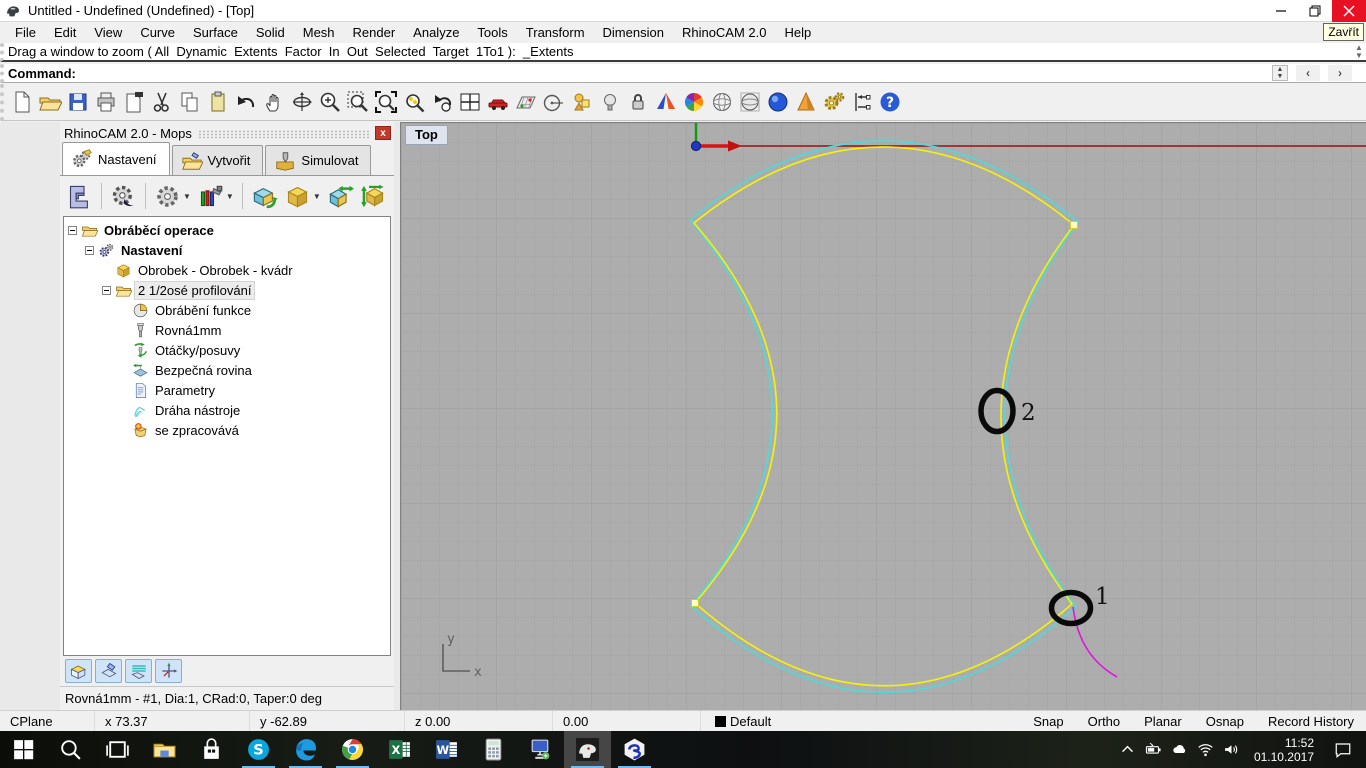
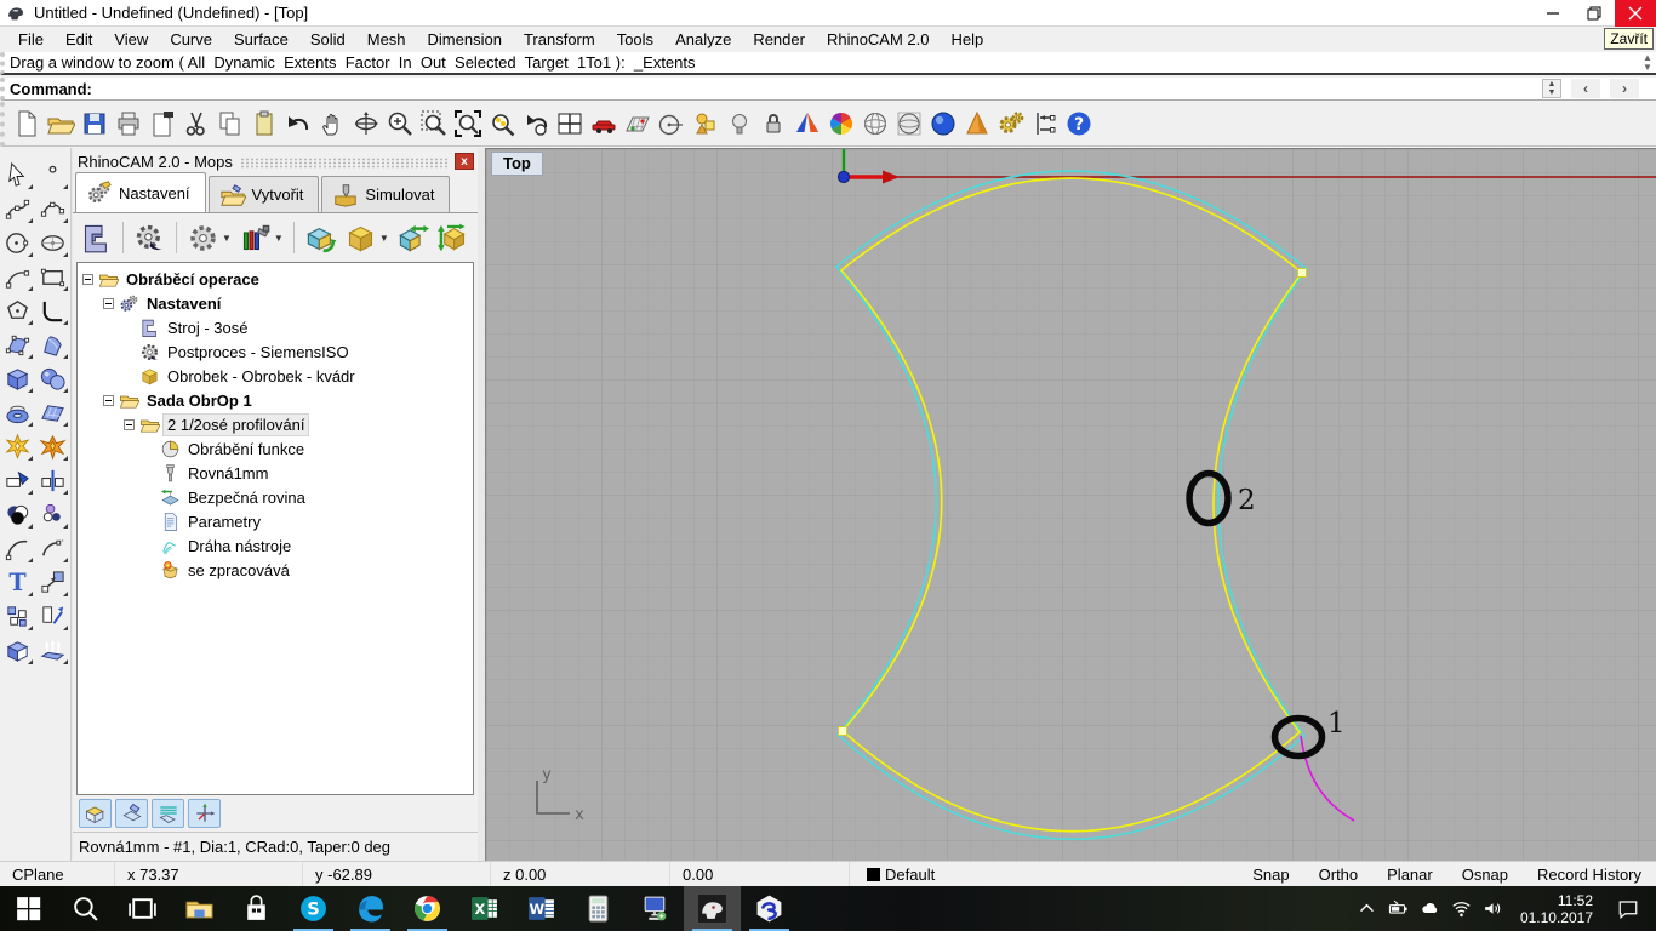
  Untitled - Undefined (Undefined) - [Top]
  Zavřít
  File
  Edit
  View
  Curve
  Surface
  Solid
  Mesh
- Render
+ Dimension
- Analyze
+ Transform
  Tools
- Transform
+ Analyze
- Dimension
+ Render
  RhinoCAM 2.0
  Help
  Drag a window to zoom ( All Dynamic Extents Factor In Out Selected Target 1To1 ): _Extents
  ▲
  ▼
  Command:
  ‹
  ›
  ?
+ T
  RhinoCAM 2.0 - Mops
  x
  Nastavení
  Vytvořit
  Simulovat
  ▼
  ▼
  ▼
  Obráběcí operace
  Nastavení
+ Stroj - 3osé
+ Postproces - SiemensISO
  Obrobek - Obrobek - kvádr
+ Sada ObrOp 1
  2 1/2osé profilování
  Obrábění funkce
  Rovná1mm
- Otáčky/posuvy
  Bezpečná rovina
  Parametry
  Dráha nástroje
  se zpracovává
  Rovná1mm - #1, Dia:1, CRad:0, Taper:0 deg
  2
  1
  y
  x
  Top
  CPlane
  x 73.37
  y -62.89
  z 0.00
  0.00
  Default
  Snap
  Ortho
  Planar
  Osnap
  Record History
  S
  X
  W
  11:52
  01.10.2017
